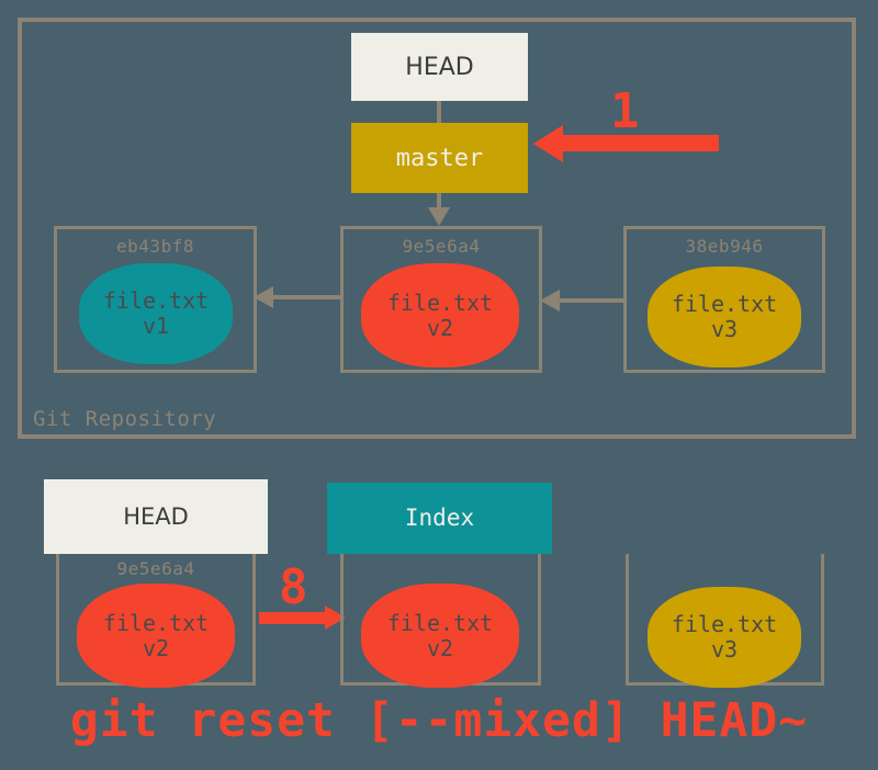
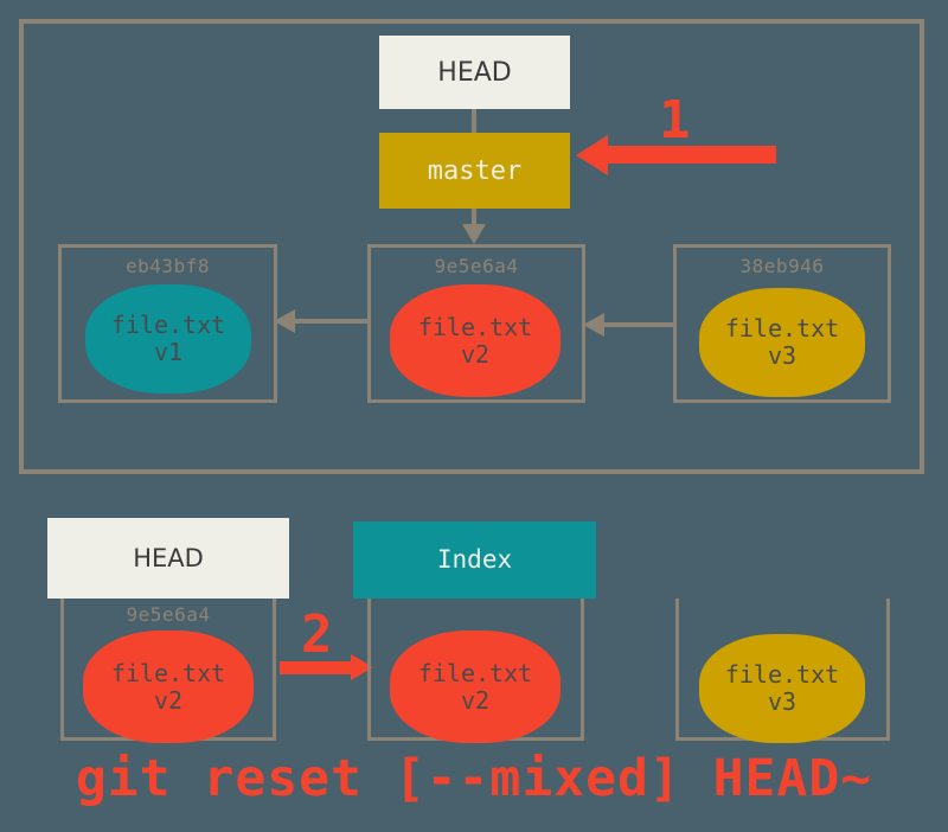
- Git Repository
  HEAD
  master
  1
  eb43bf8
  file.txt
  v1
  9e5e6a4
  file.txt
  v2
  38eb946
  file.txt
  v3
  HEAD
  9e5e6a4
  file.txt
  v2
- 8
+ 2
  Index
  file.txt
  v2
  file.txt
  v3
  git reset [--mixed] HEAD~
